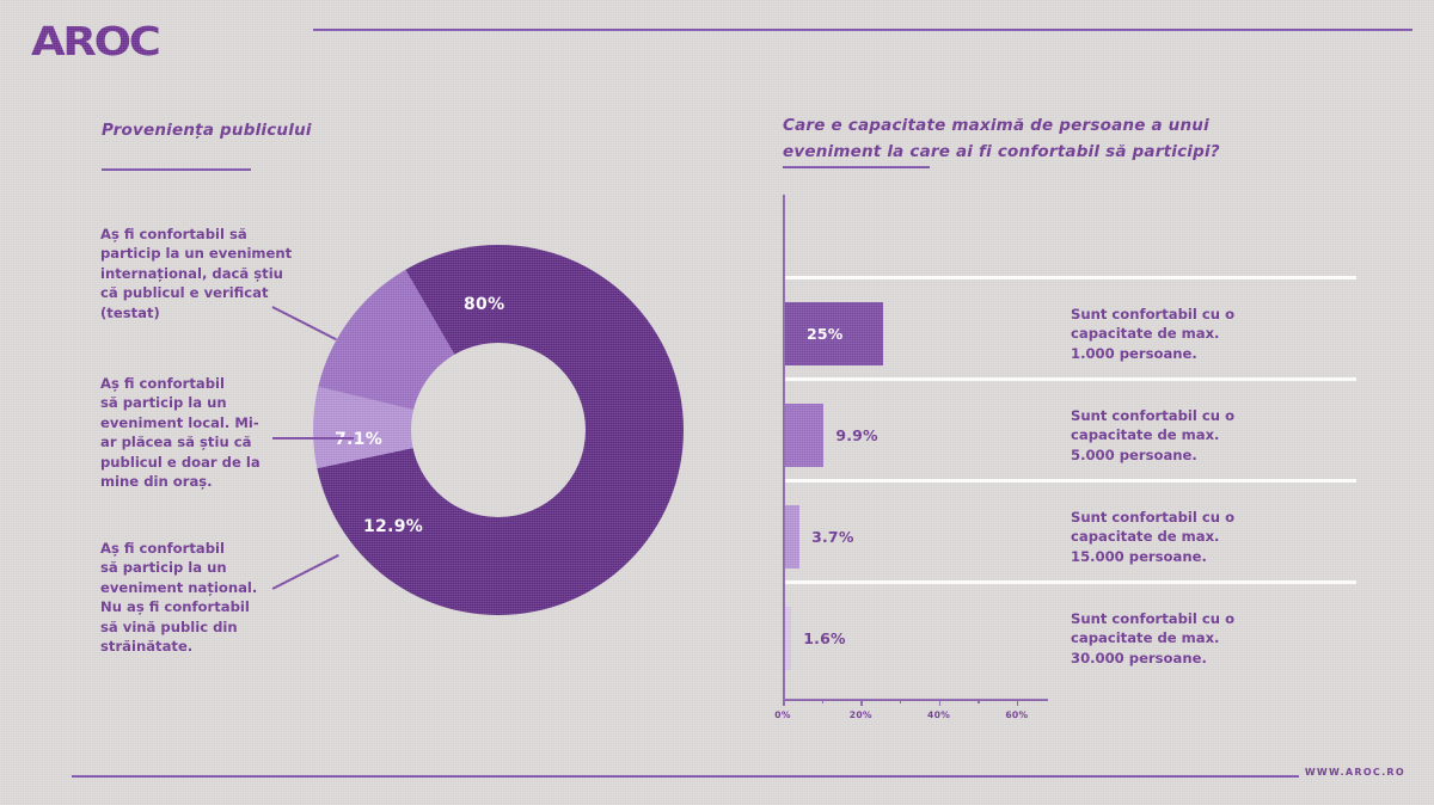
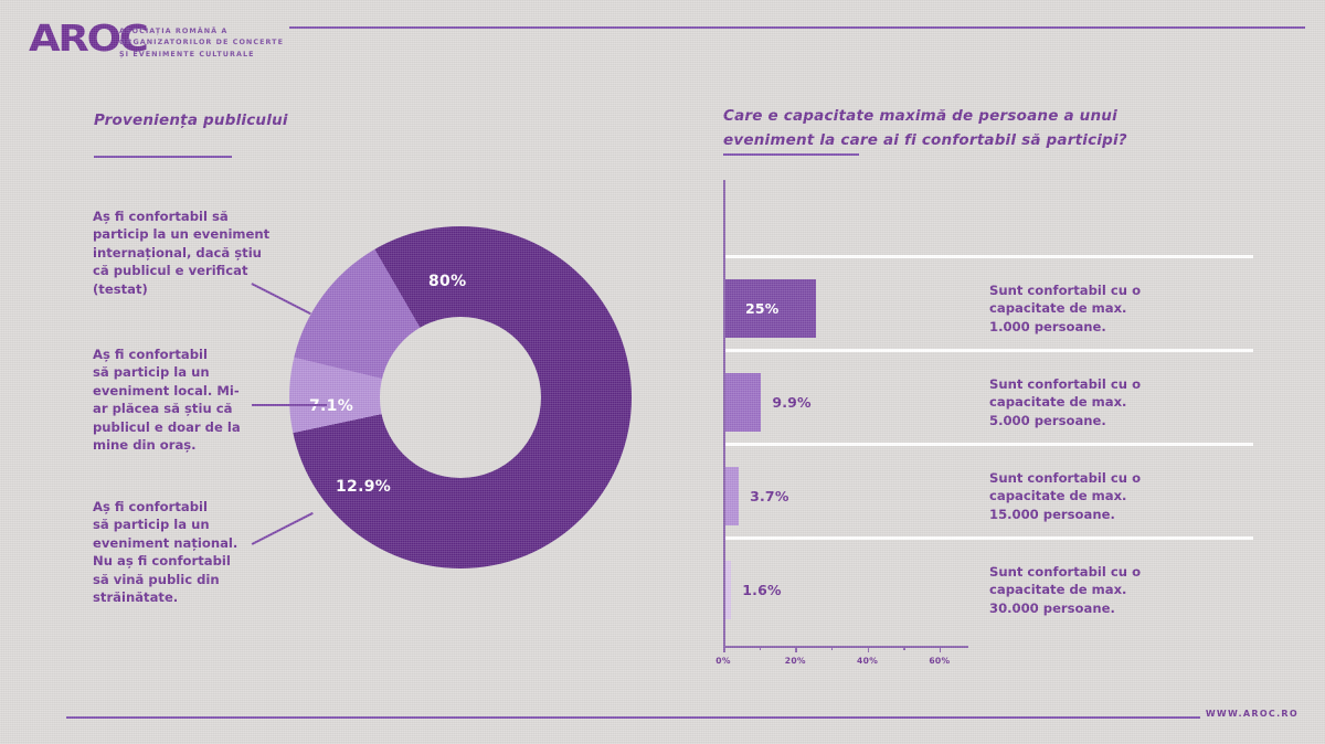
  AROC
+ ASOCIAȚIA ROMÂNĂ A
+ ORGANIZATORILOR DE CONCERTE
+ ȘI EVENIMENTE CULTURALE
  Proveniența publicului
  80%
  7.1%
  12.9%
  Aș fi confortabil să
  particip la un eveniment
  internațional, dacă știu
  că publicul e verificat
  (testat)
  Aș fi confortabil
  să particip la un
  eveniment local. Mi-
  ar plăcea să știu că
  publicul e doar de la
  mine din oraș.
  Aș fi confortabil
  să particip la un
  eveniment național.
  Nu aș fi confortabil
  să vină public din
  străinătate.
  Care e capacitate maximă de persoane a unui
  eveniment la care ai fi confortabil să participi?
  25%
  Sunt confortabil cu o
  capacitate de max.
  1.000 persoane.
  9.9%
  Sunt confortabil cu o
  capacitate de max.
  5.000 persoane.
  3.7%
  Sunt confortabil cu o
  capacitate de max.
  15.000 persoane.
  1.6%
  Sunt confortabil cu o
  capacitate de max.
  30.000 persoane.
  0%
  20%
  40%
  60%
  WWW.AROC.RO
